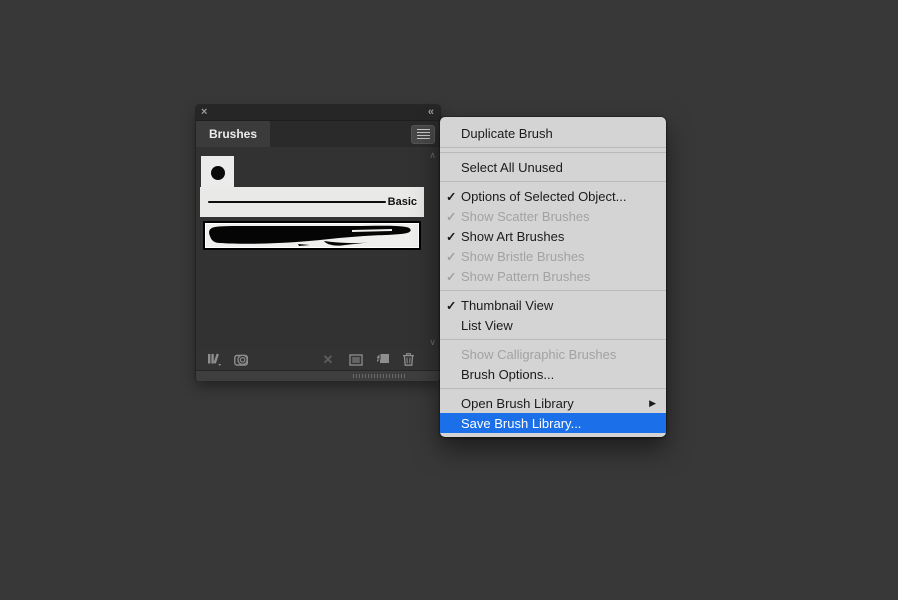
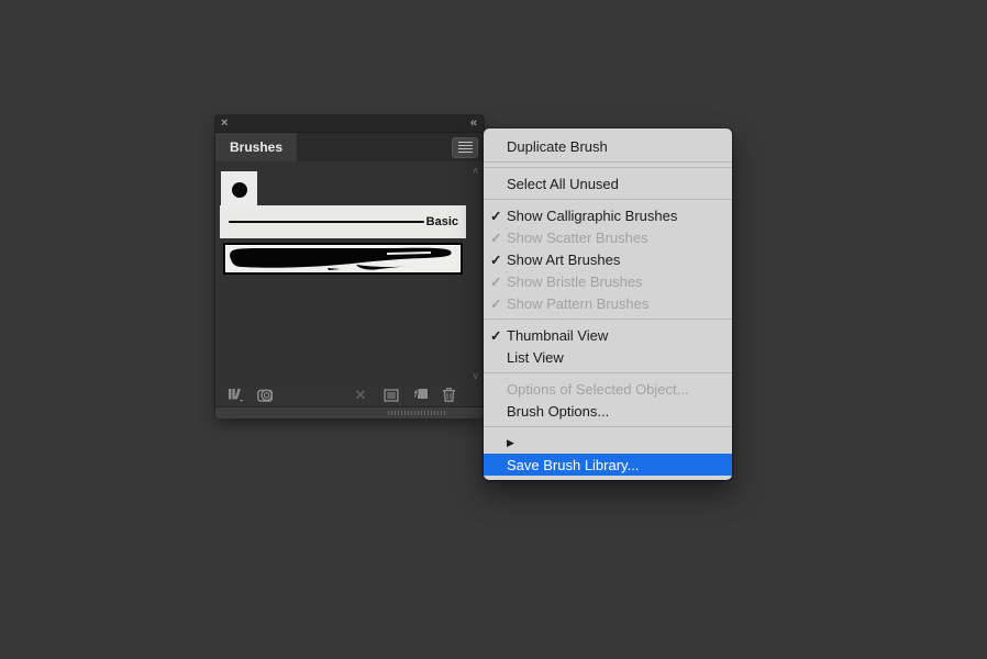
  ×
  «
  Brushes
  Basic
  ∧
  ∨
  ✕
  Duplicate Brush
  Select All Unused
  ✓
- Options of Selected Object...
+ Show Calligraphic Brushes
  ✓
  Show Scatter Brushes
  ✓
  Show Art Brushes
  ✓
  Show Bristle Brushes
  ✓
  Show Pattern Brushes
  ✓
  Thumbnail View
  List View
- Show Calligraphic Brushes
+ Options of Selected Object...
  Brush Options...
- Open Brush Library
  ▶
  Save Brush Library...
